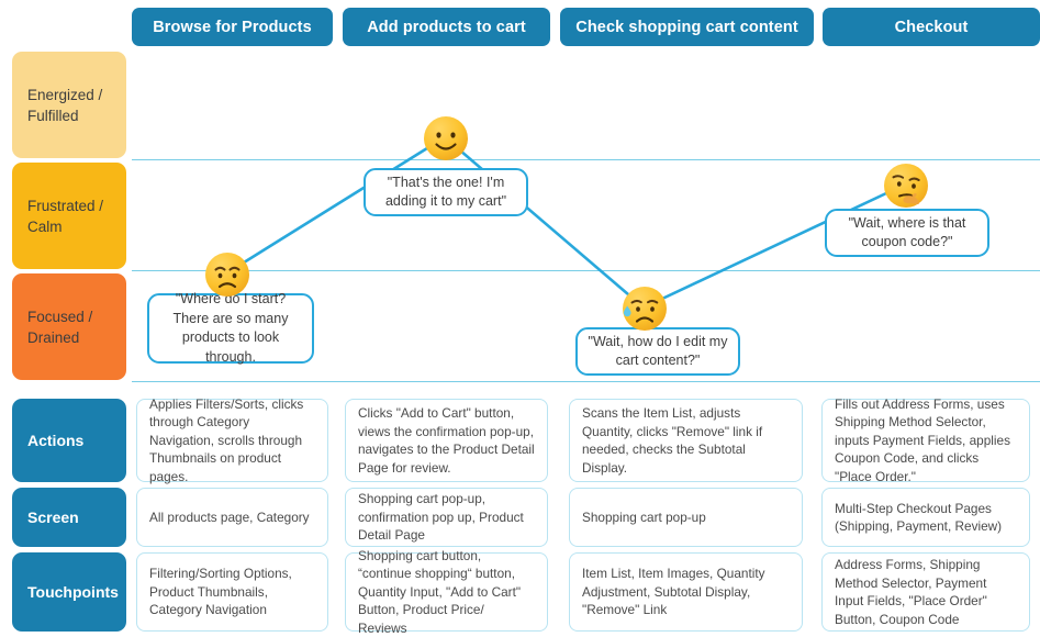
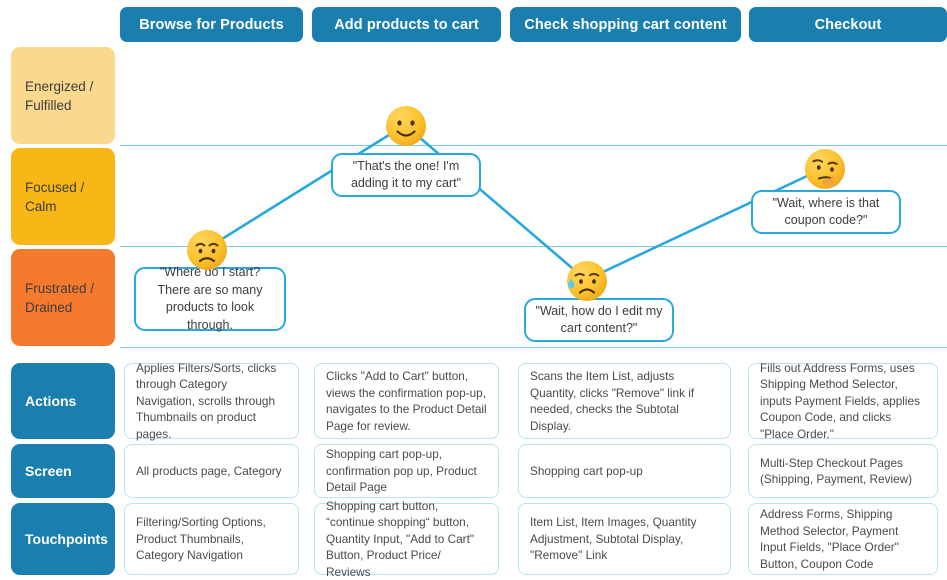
  Browse for Products
  Add products to cart
  Check shopping cart content
  Checkout
  Energized /
  Fulfilled
- Frustrated /
+ Focused /
  Calm
- Focused /
+ Frustrated /
  Drained
  "Where do I start? There are so many products to look through.
  "That's the one! I'm adding it to my cart"
  "Wait, how do I edit my cart content?"
  "Wait, where is that coupon code?"
  Actions
  Applies Filters/Sorts, clicks through Category Navigation, scrolls through Thumbnails on product pages.
  Clicks "Add to Cart" button, views the confirmation pop-up, navigates to the Product Detail Page for review.
  Scans the Item List, adjusts Quantity, clicks "Remove" link if needed, checks the Subtotal Display.
  Fills out Address Forms, uses Shipping Method Selector, inputs Payment Fields, applies Coupon Code, and clicks "Place Order."
  Screen
  All products page, Category
  Shopping cart pop-up, confirmation pop up, Product Detail Page
  Shopping cart pop-up
  Multi-Step Checkout Pages (Shipping, Payment, Review)
  Touchpoints
  Filtering/Sorting Options, Product Thumbnails, Category Navigation
  Shopping cart button, “continue shopping“ button, Quantity Input, "Add to Cart" Button, Product Price/ Reviews
  Item List, Item Images, Quantity Adjustment, Subtotal Display, "Remove" Link
  Address Forms, Shipping Method Selector, Payment Input Fields, "Place Order" Button, Coupon Code
